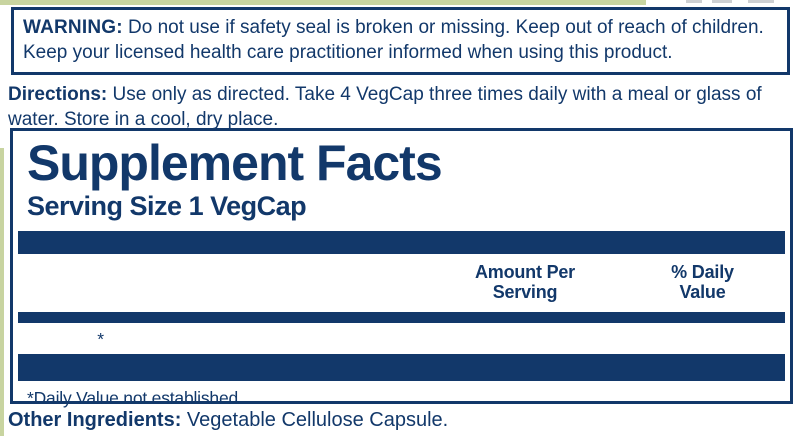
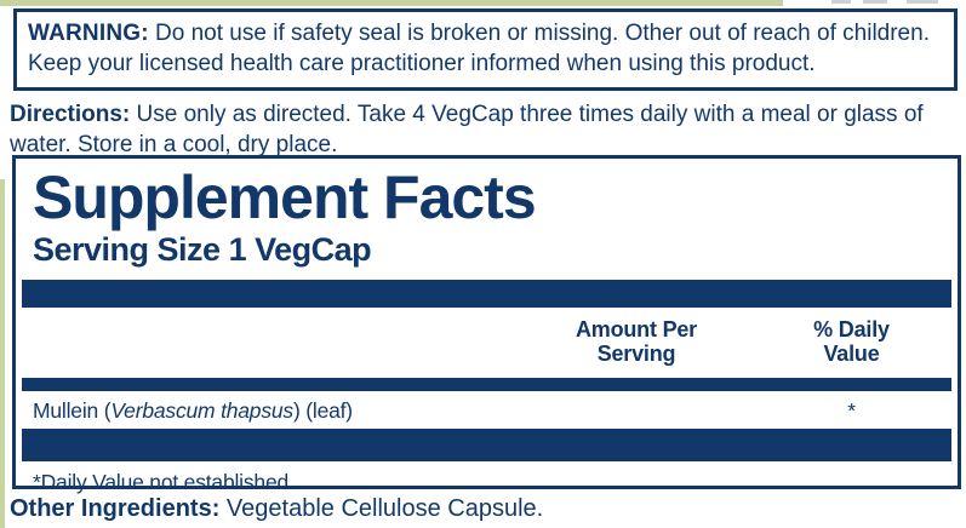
- WARNING: Do not use if safety seal is broken or missing. Keep out of reach of children. Keep your licensed health care practitioner informed when using this product.
+ WARNING: Do not use if safety seal is broken or missing. Other out of reach of children. Keep your licensed health care practitioner informed when using this product.
  Directions: Use only as directed. Take 4 VegCap three times daily with a meal or glass of water. Store in a cool, dry place.
  Supplement Facts
  Serving Size 1 VegCap
  Amount Per
  Serving
  % Daily
  Value
+ Mullein (Verbascum thapsus) (leaf)
  *
  *Daily Value not established.
  Other Ingredients: Vegetable Cellulose Capsule.
